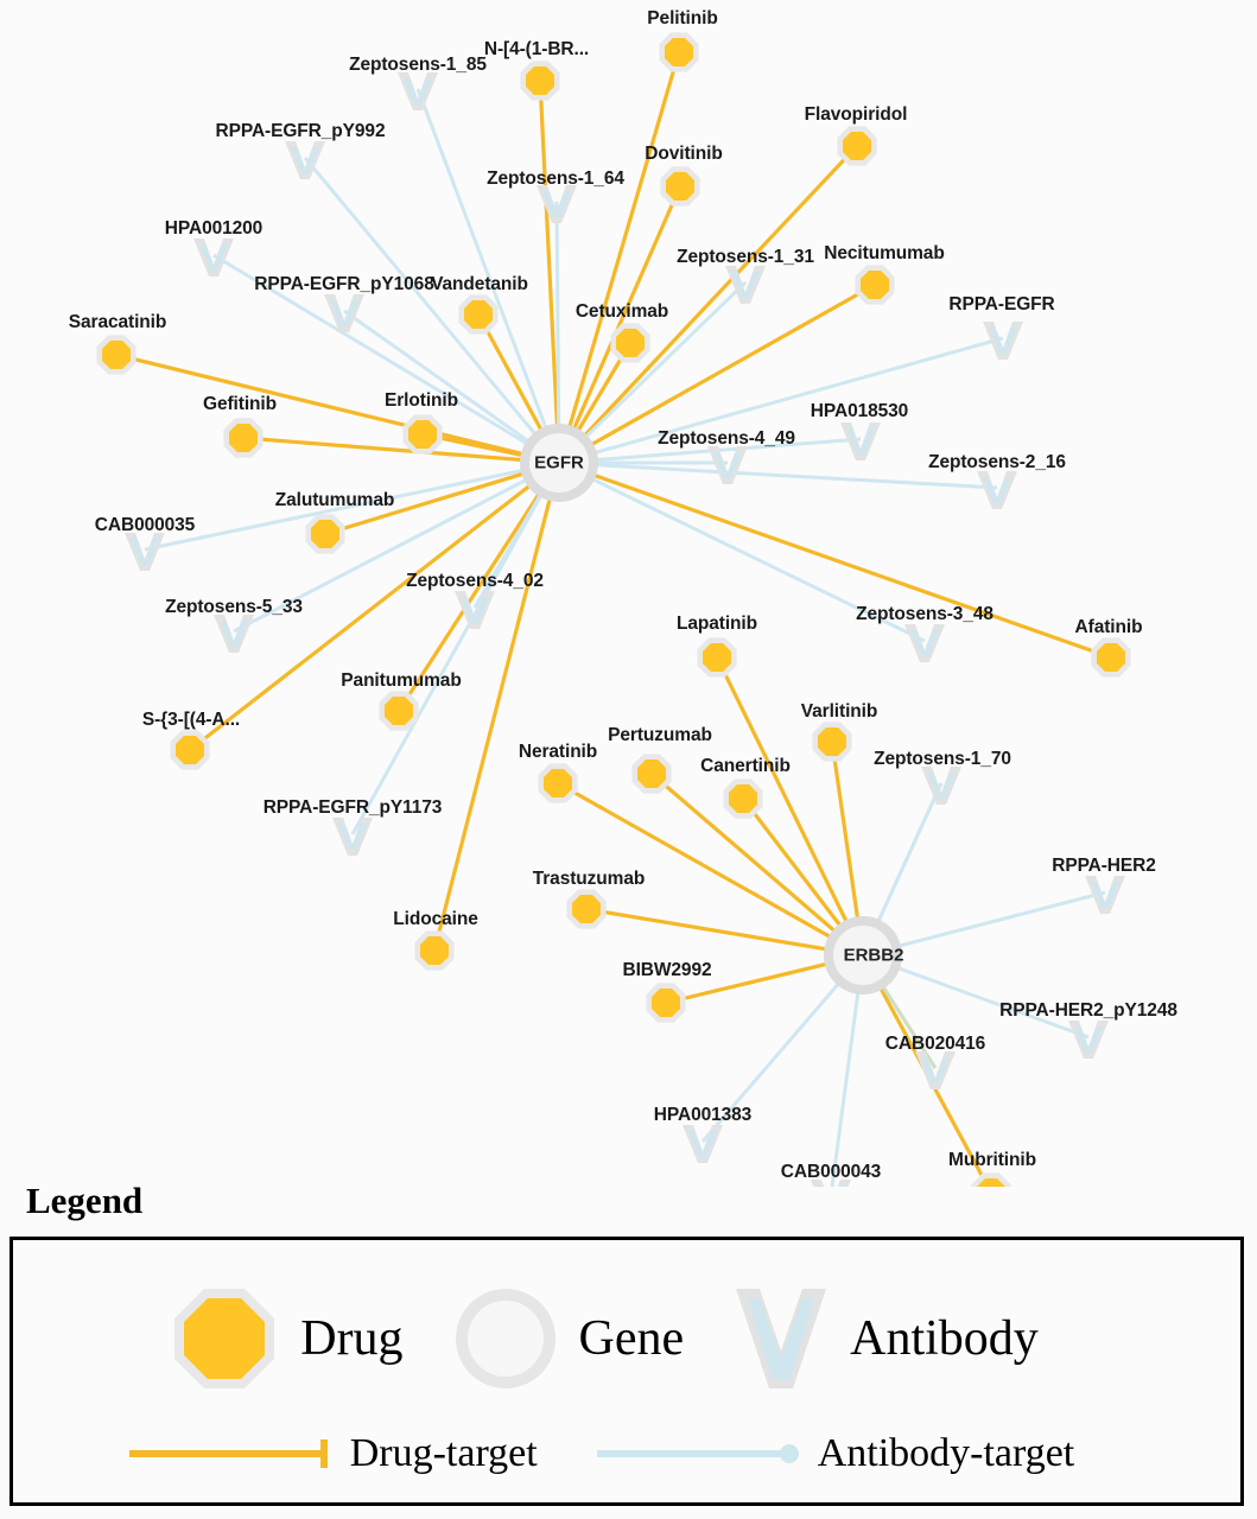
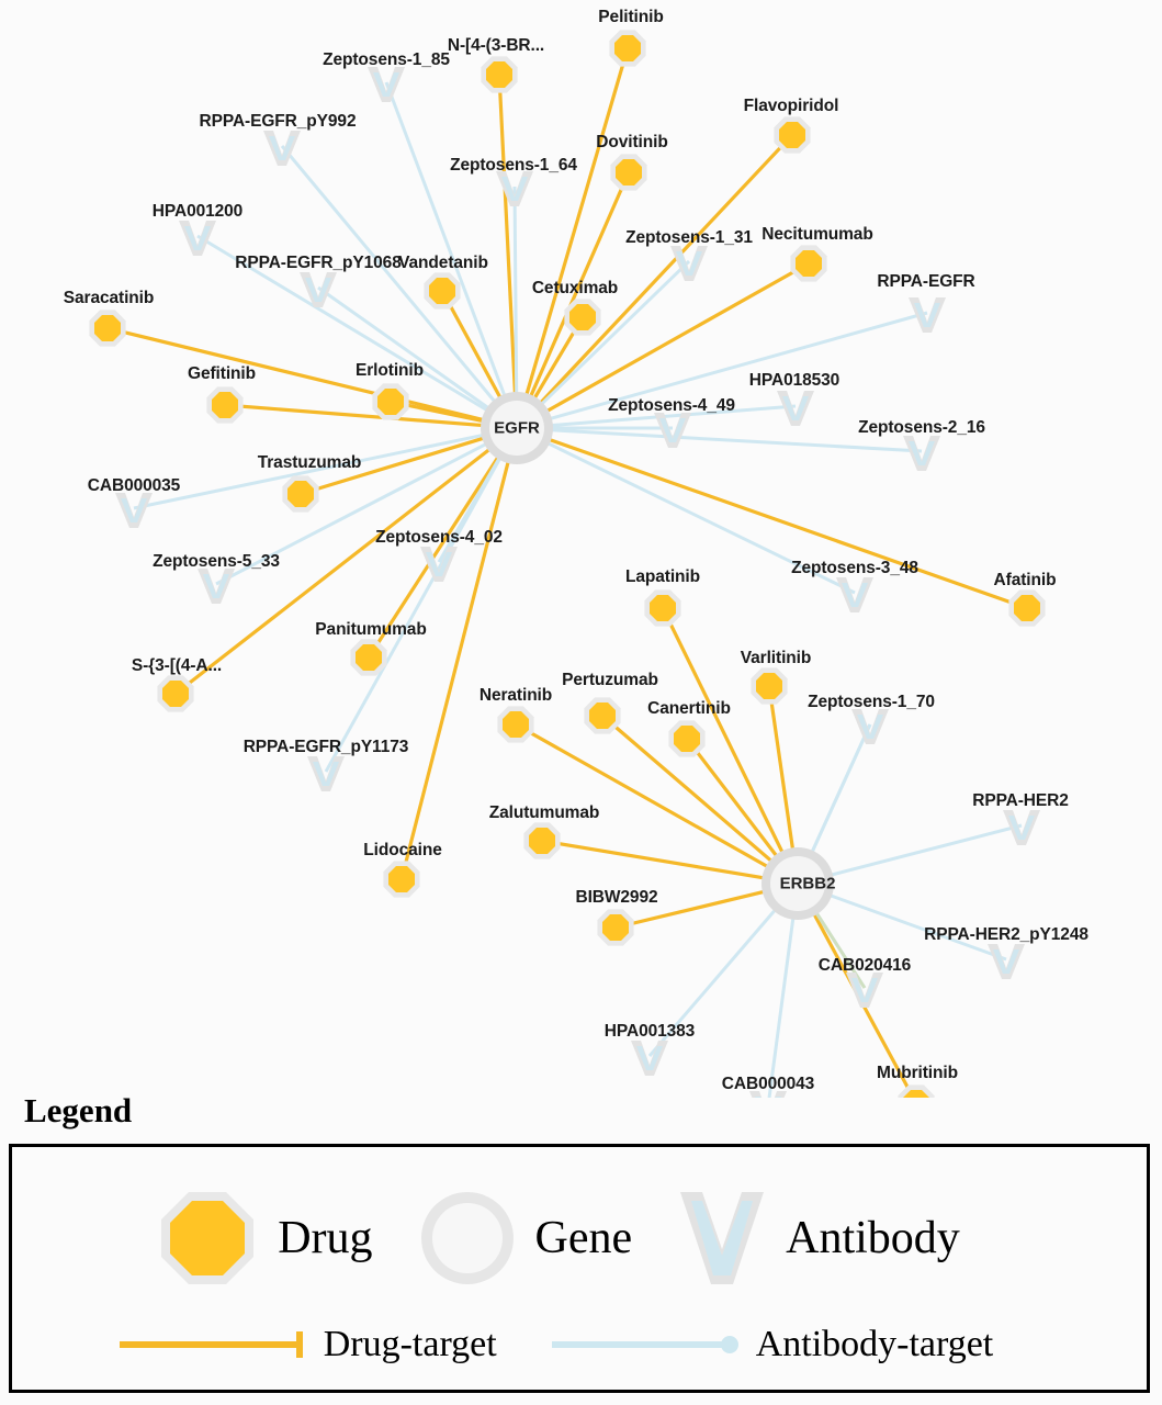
  Pelitinib
- N-[4-(1-BR...
+ N-[4-(3-BR...
  Flavopiridol
  Dovitinib
  Necitumumab
  Vandetanib
  Cetuximab
  Saracatinib
  Gefitinib
  Erlotinib
- Zalutumumab
+ Trastuzumab
  Afatinib
  Lapatinib
  Varlitinib
  Panitumumab
  S-{3-[(4-A...
  Pertuzumab
  Neratinib
  Canertinib
- Trastuzumab
+ Zalutumumab
  Lidocaine
  BIBW2992
  Mubritinib
  Zeptosens-1_85
  RPPA-EGFR_pY992
  Zeptosens-1_64
  HPA001200
  Zeptosens-1_31
  RPPA-EGFR_pY1068
  RPPA-EGFR
  HPA018530
  Zeptosens-4_49
  Zeptosens-2_16
  CAB000035
  Zeptosens-5_33
  Zeptosens-4_02
  Zeptosens-3_48
  Zeptosens-1_70
  RPPA-EGFR_pY1173
  RPPA-HER2
  RPPA-HER2_pY1248
  CAB020416
  HPA001383
  CAB000043
  EGFR
  ERBB2
  Legend
  Drug
  Gene
  Antibody
  Drug-target
  Antibody-target
